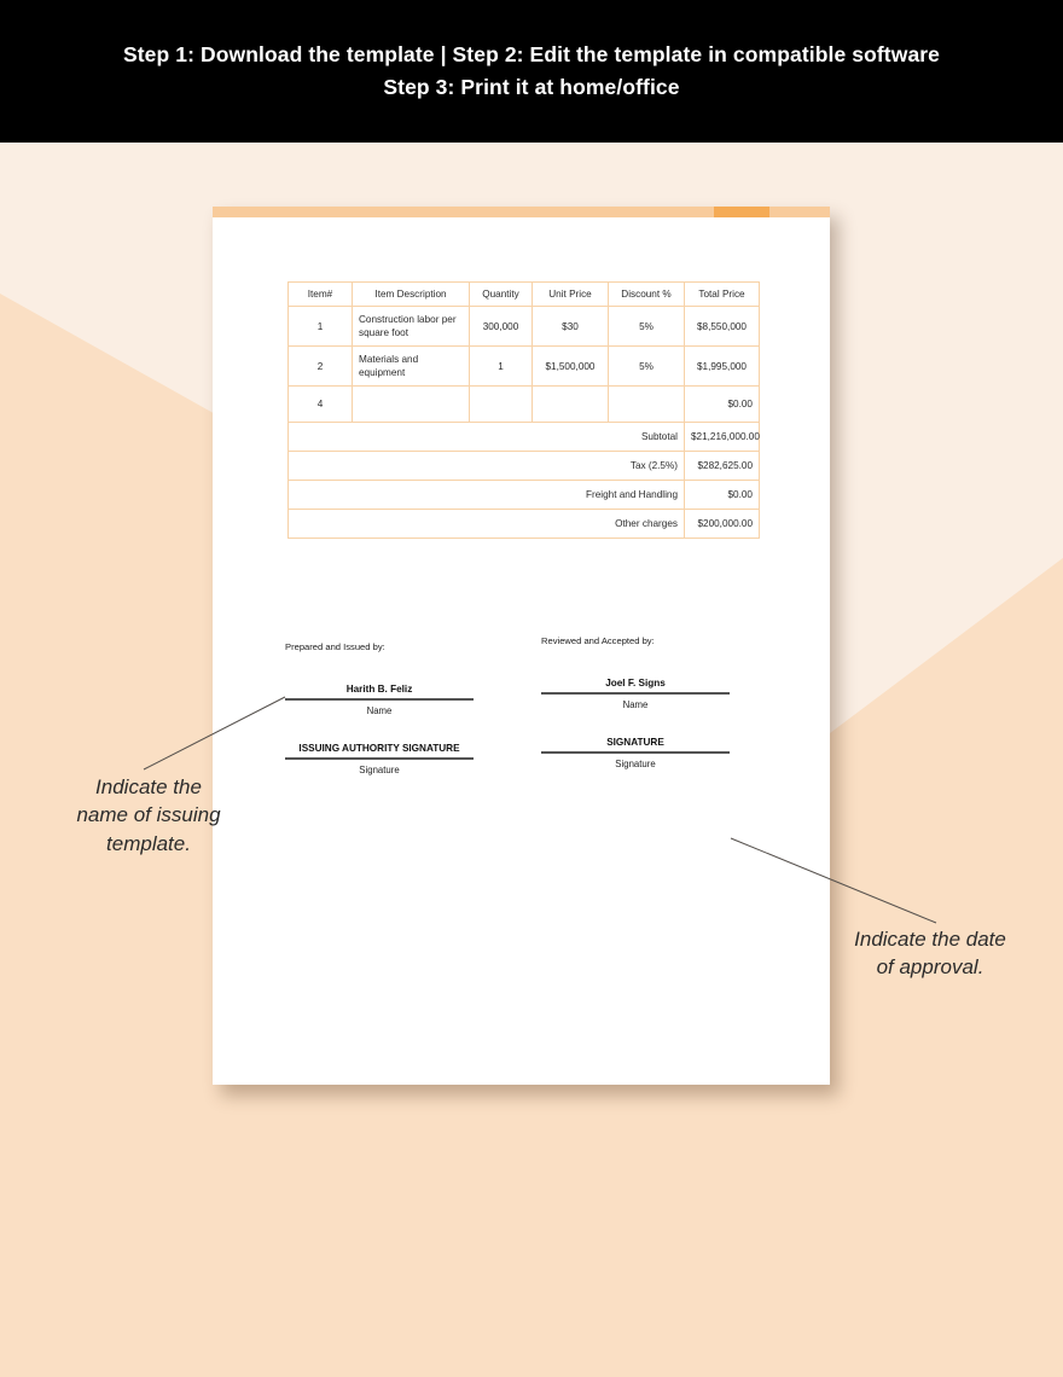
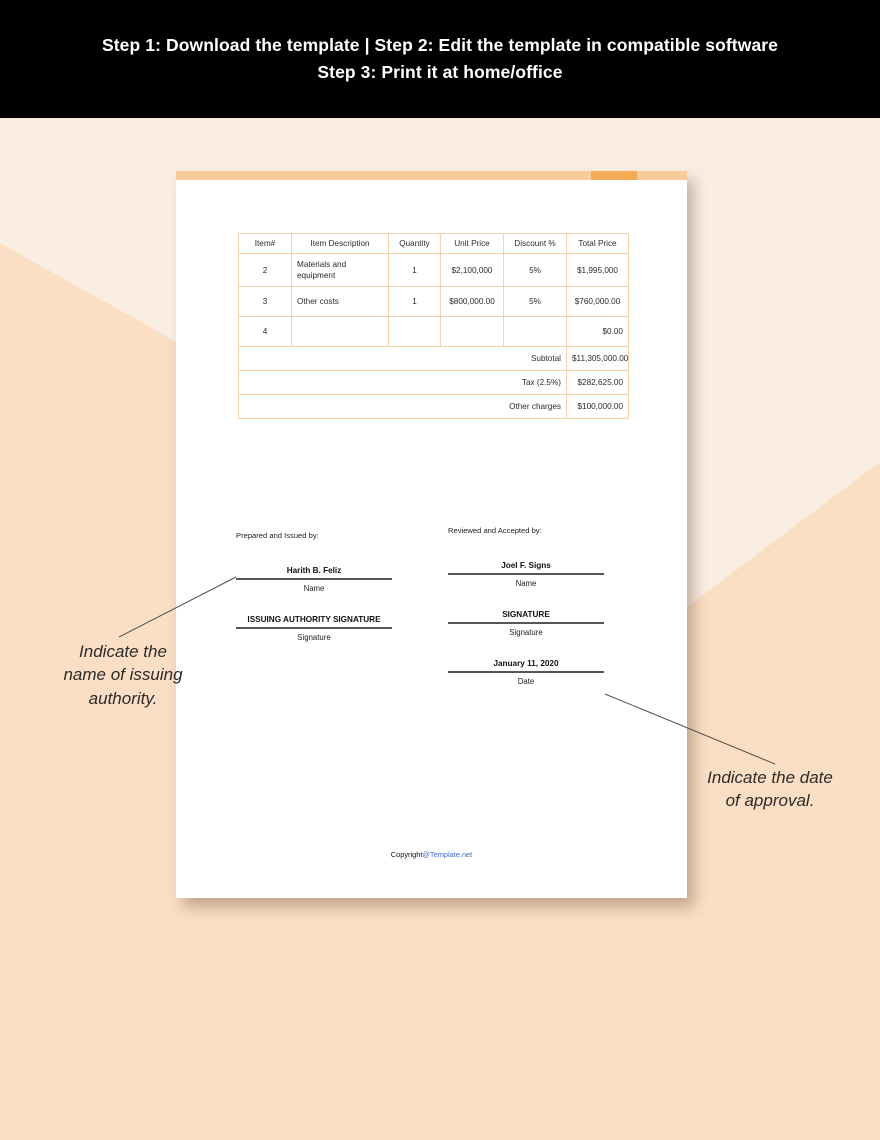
  Step 1: Download the template | Step 2: Edit the template in compatible software
  Step 3: Print it at home/office
  Item#	Item Description	Quantity	Unit Price	Discount %	Total Price
- 1	Construction labor per square foot	300,000	$30	5%	$8,550,000
- 2	Materials and equipment	1	$1,500,000	5%	$1,995,000
+ 2	Materials and equipment	1	$2,100,000	5%	$1,995,000
+ 3	Other costs	1	$800,000.00	5%	$760,000.00
  4					$0.00
- Subtotal	$21,216,000.00
+ Subtotal	$11,305,000.00
  Tax (2.5%)	$282,625.00
- Freight and Handling	$0.00
- Other charges	$200,000.00
+ Other charges	$100,000.00
  Prepared and Issued by:
  Harith B. Feliz
  Name
  ISSUING AUTHORITY SIGNATURE
  Signature
  Reviewed and Accepted by:
  Joel F. Signs
  Name
  SIGNATURE
  Signature
+ January 11, 2020
+ Date
+ Copyright@Template.net
- Indicate the name of issuing template.
+ Indicate the name of issuing authority.
  Indicate the date of approval.
